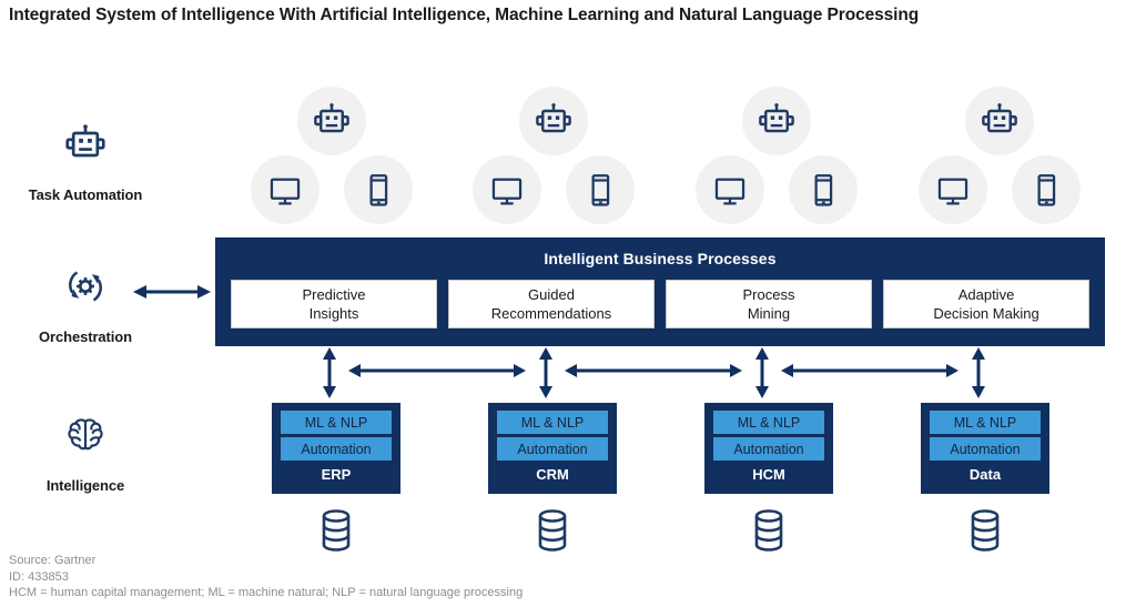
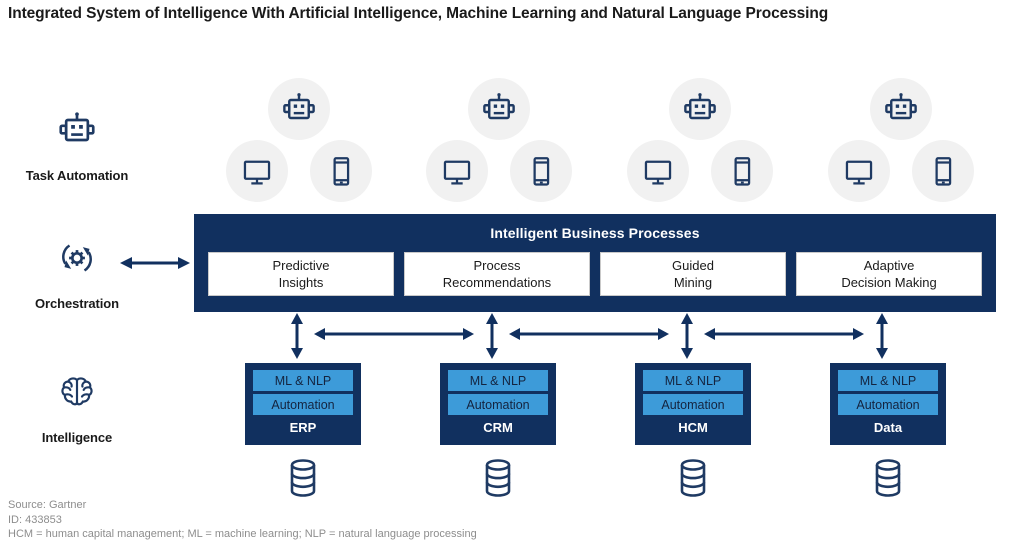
  Integrated System of Intelligence With Artificial Intelligence, Machine Learning and Natural Language Processing
  Task Automation
  Orchestration
  Intelligence
  Intelligent Business Processes
  Predictive
  Insights
- Guided
+ Process
  Recommendations
- Process
+ Guided
  Mining
  Adaptive
  Decision Making
  ML & NLP
  Automation
  ERP
  ML & NLP
  Automation
  CRM
  ML & NLP
  Automation
  HCM
  ML & NLP
  Automation
  Data
  Source: Gartner
  ID: 433853
- HCM = human capital management; ML = machine natural; NLP = natural language processing
+ HCM = human capital management; ML = machine learning; NLP = natural language processing
